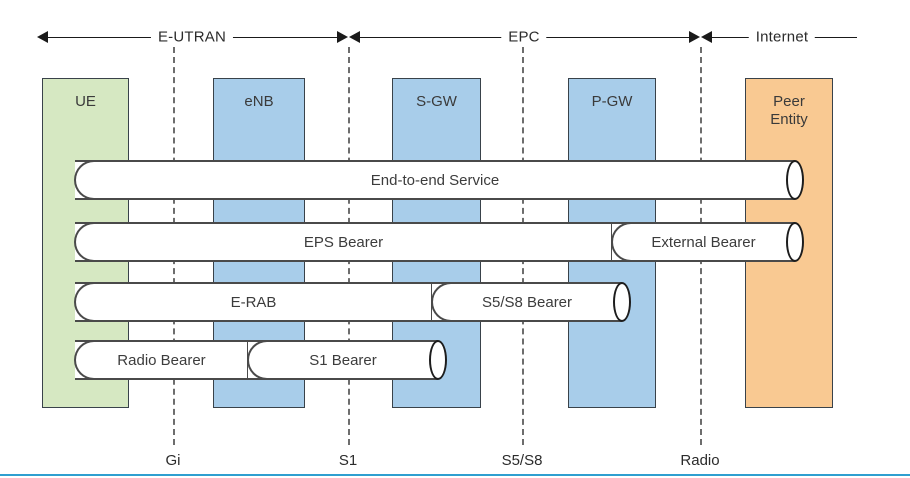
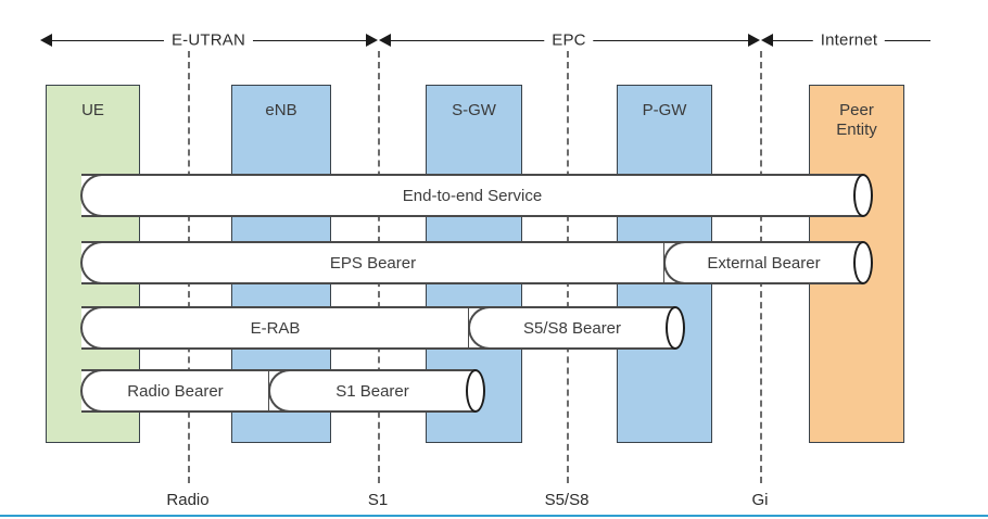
  E-UTRAN
  EPC
  Internet
  UE
  eNB
  S-GW
  P-GW
  Peer
  Entity
  End-to-end Service
  EPS Bearer
  External Bearer
  E-RAB
  S5/S8 Bearer
  Radio Bearer
  S1 Bearer
- Gi
+ Radio
  S1
  S5/S8
- Radio
+ Gi
